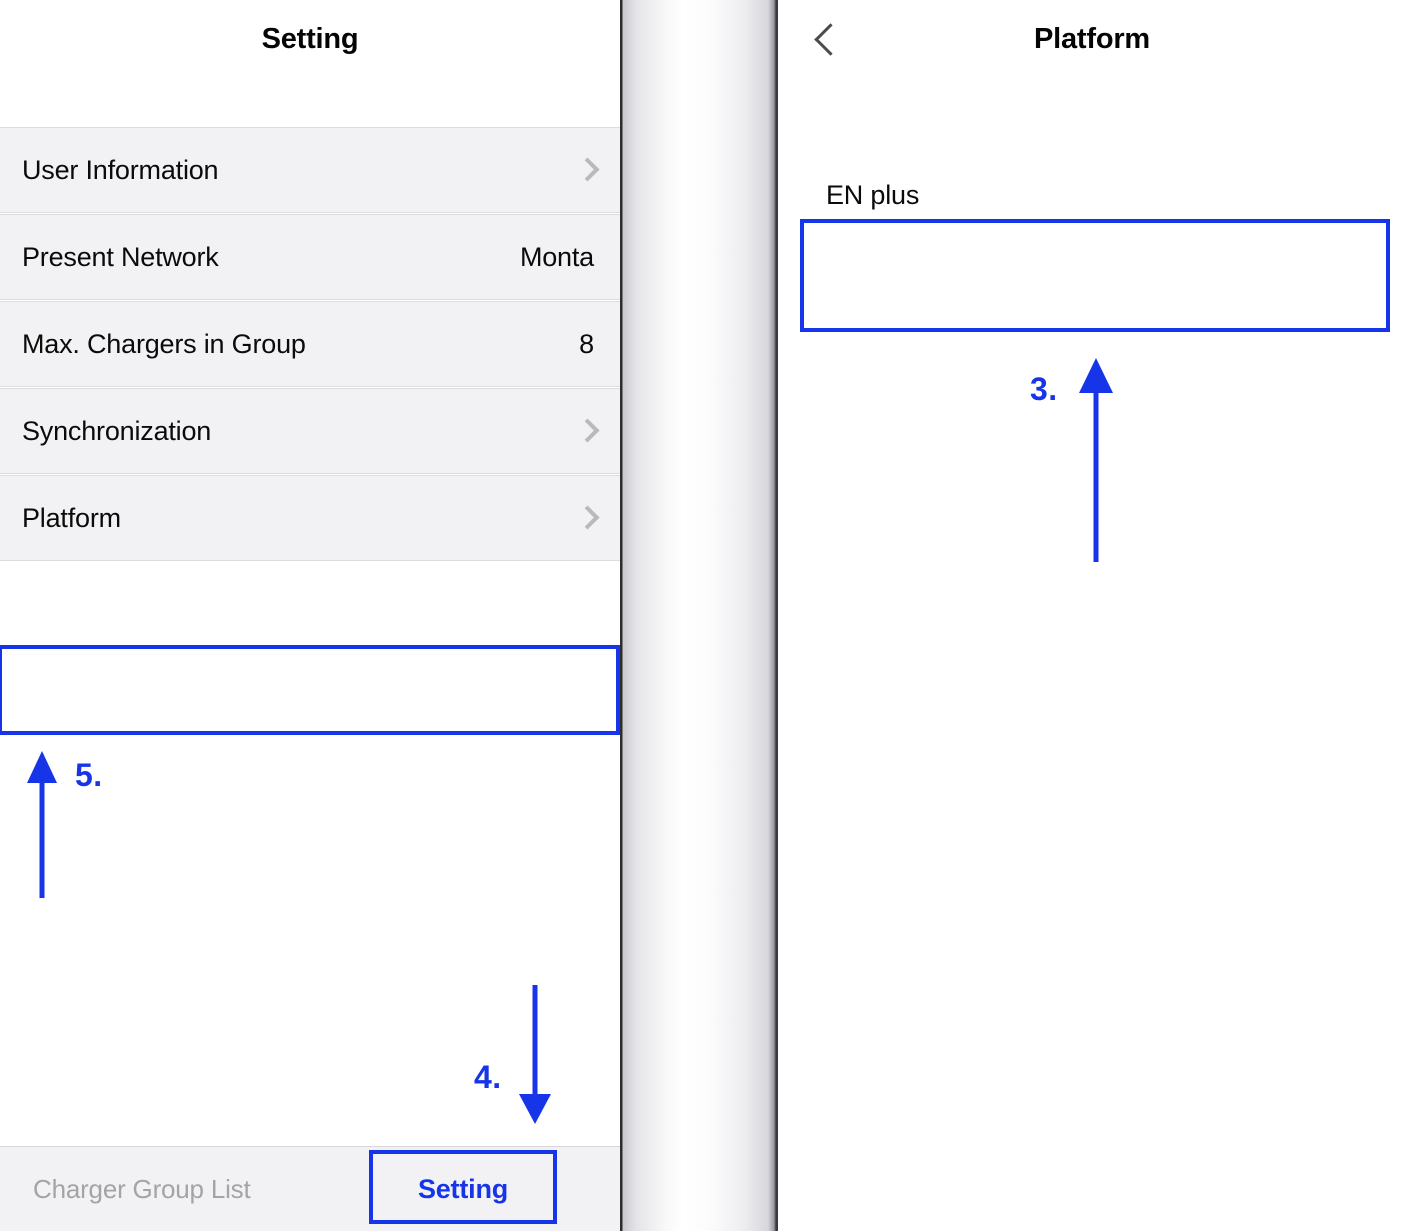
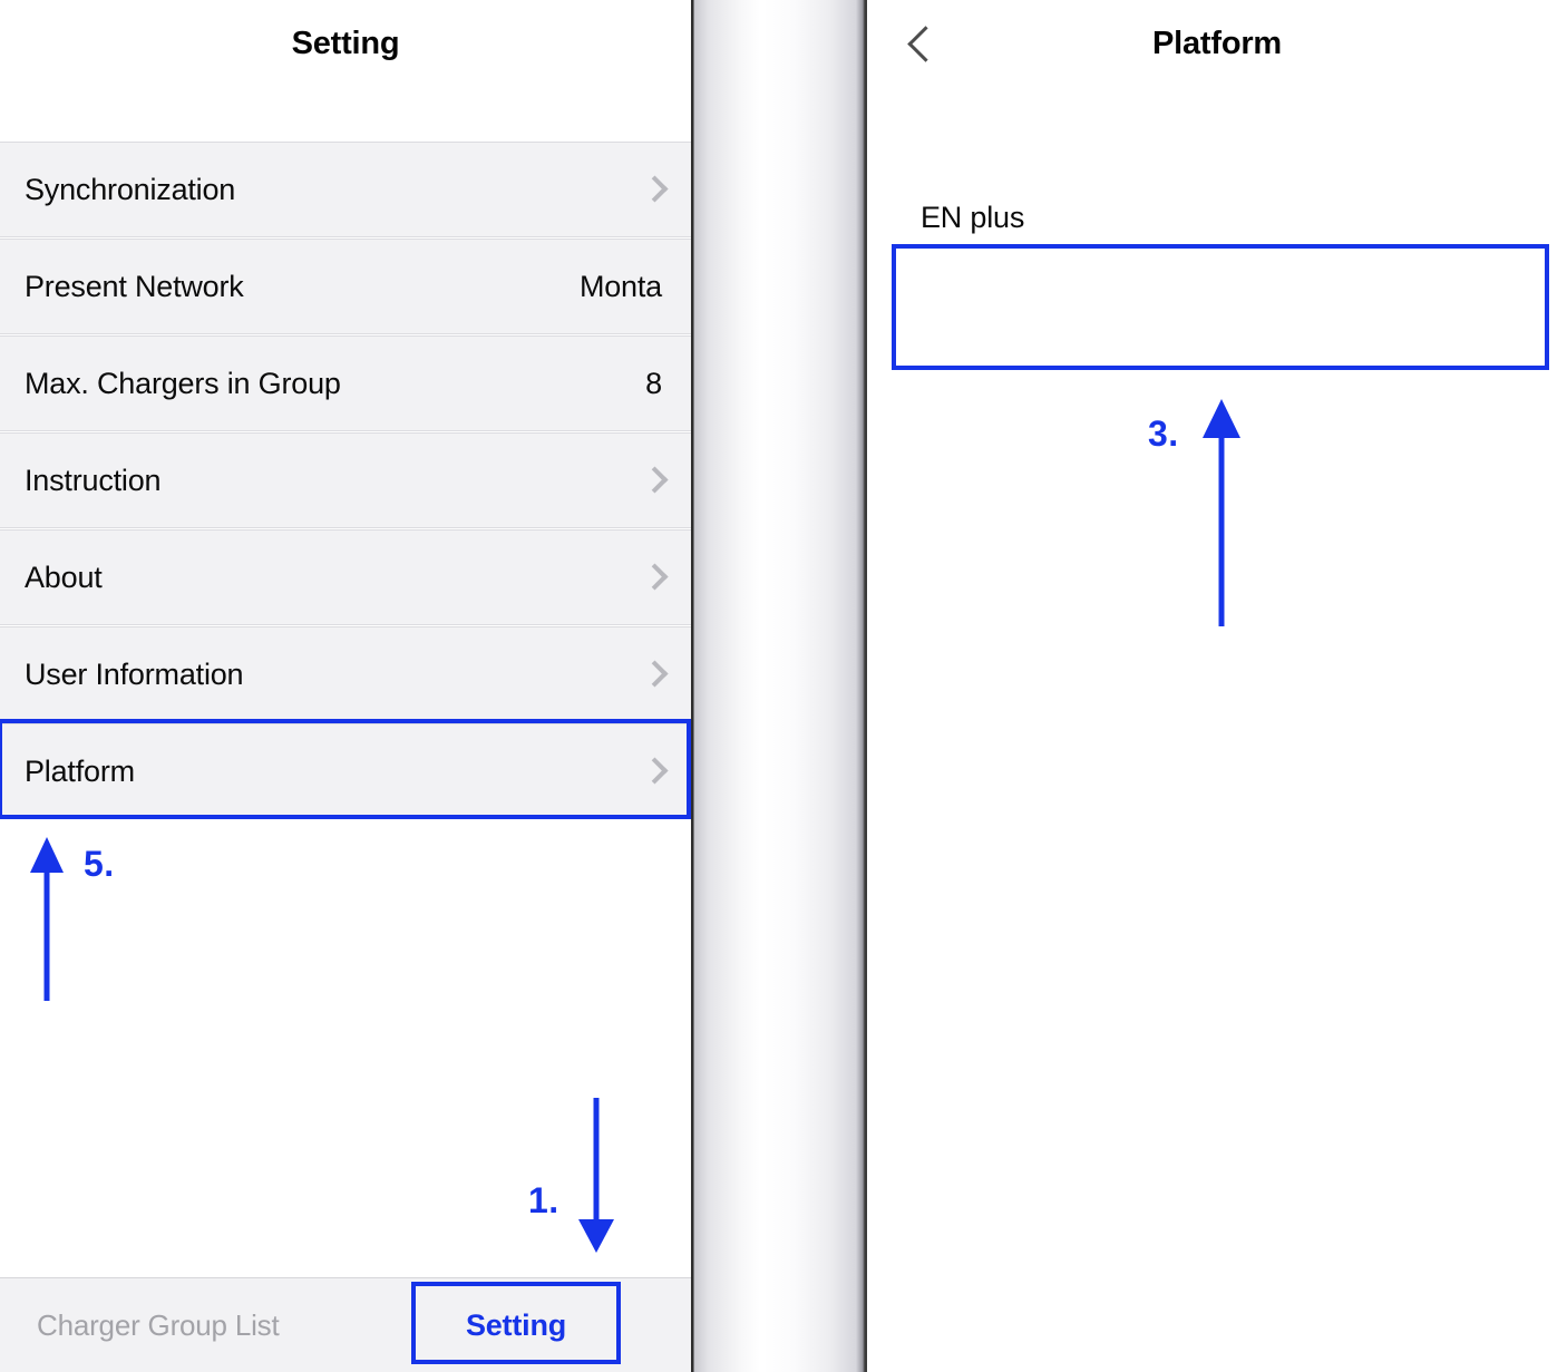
  Setting
- User Information
+ Synchronization
  Present Network
  Monta
  Max. Chargers in Group
  8
+ Instruction
+ About
- Synchronization
+ User Information
  Platform
  Charger Group List
  Setting
  Platform
  EN plus
- 4.
+ 1.
  5.
  3.
